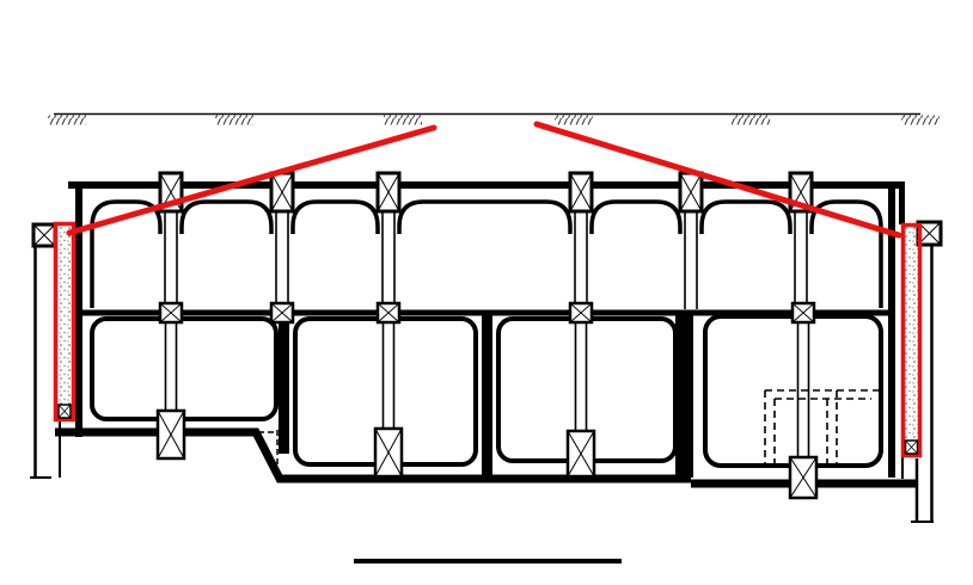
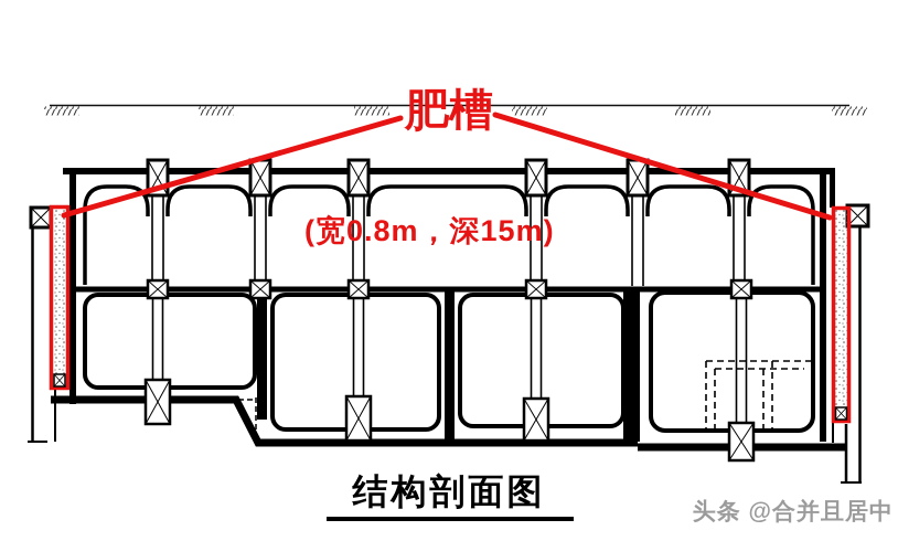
+ 肥槽
+ (宽0.8m，深15m)
+ 结构剖面图
+ 头条 @合并且居中
